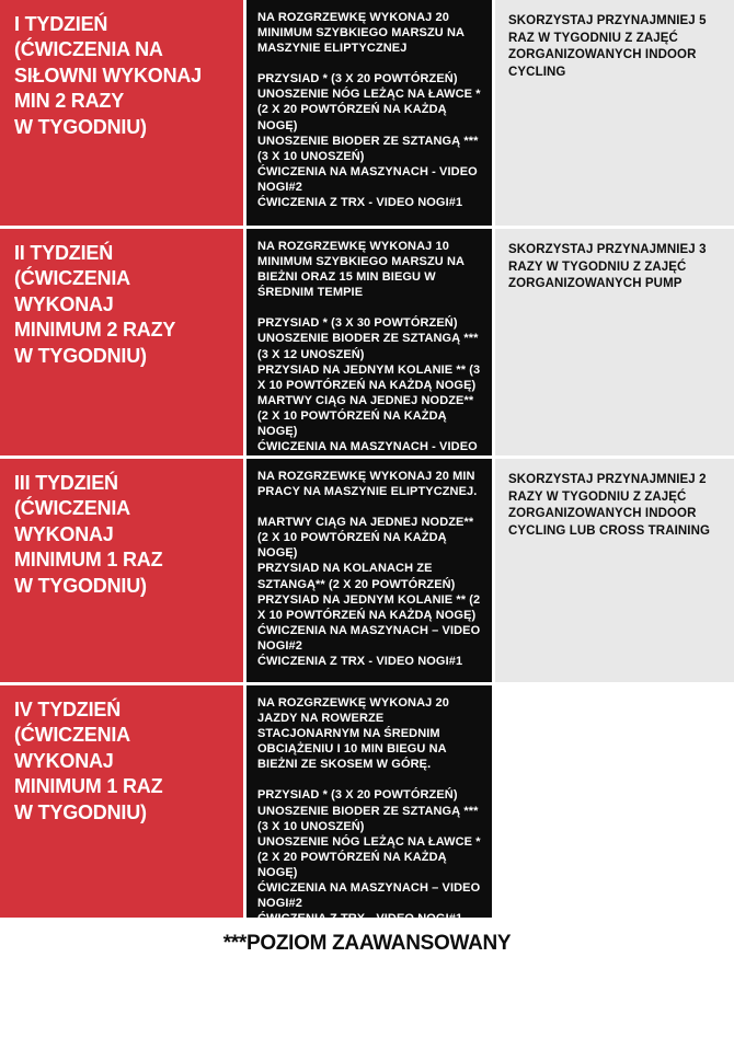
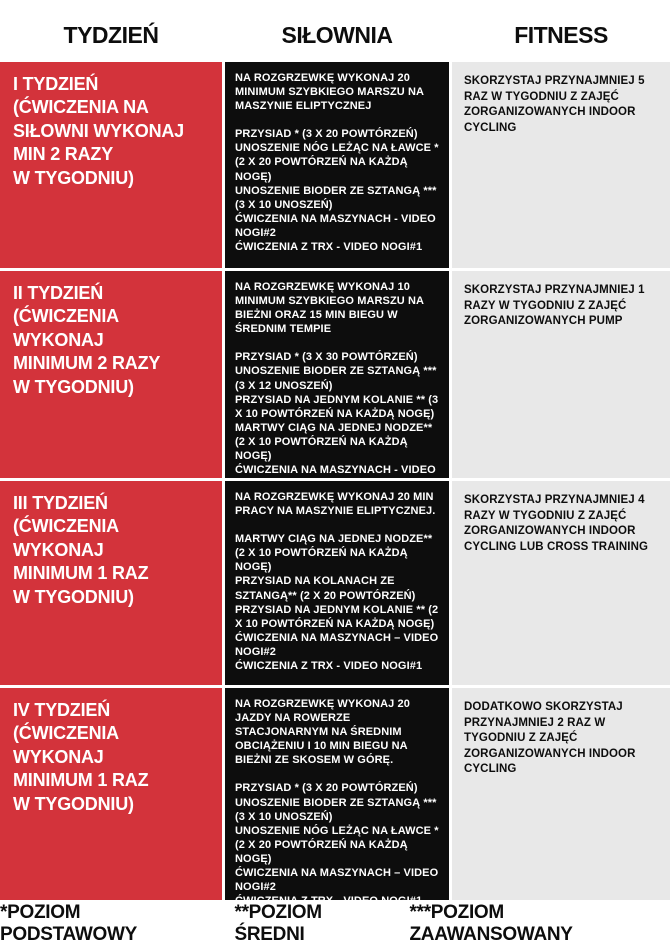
+ TYDZIEŃ
+ SIŁOWNIA
+ FITNESS
  I TYDZIEŃ
  (ĆWICZENIA NA
  SIŁOWNI WYKONAJ
  MIN 2 RAZY
  W TYGODNIU)
  NA ROZGRZEWKĘ WYKONAJ 20 MINIMUM SZYBKIEGO MARSZU NA MASZYNIE ELIPTYCZNEJ
  PRZYSIAD * (3 X 20 POWTÓRZEŃ)
  UNOSZENIE NÓG LEŻĄC NA ŁAWCE * (2 X 20 POWTÓRZEŃ NA KAŻDĄ NOGĘ)
  UNOSZENIE BIODER ZE SZTANGĄ *** (3 X 10 UNOSZEŃ)
  ĆWICZENIA NA MASZYNACH - VIDEO NOGI#2
  ĆWICZENIA Z TRX - VIDEO NOGI#1
  SKORZYSTAJ PRZYNAJMNIEJ 5 RAZ W TYGODNIU Z ZAJĘĆ ZORGANIZOWANYCH INDOOR CYCLING
  II TYDZIEŃ
  (ĆWICZENIA WYKONAJ
  MINIMUM 2 RAZY
  W TYGODNIU)
  NA ROZGRZEWKĘ WYKONAJ 10 MINIMUM SZYBKIEGO MARSZU NA BIEŻNI ORAZ 15 MIN BIEGU W ŚREDNIM TEMPIE
  PRZYSIAD * (3 X 30 POWTÓRZEŃ)
  UNOSZENIE BIODER ZE SZTANGĄ *** (3 X 12 UNOSZEŃ)
  PRZYSIAD NA JEDNYM KOLANIE ** (3 X 10 POWTÓRZEŃ NA KAŻDĄ NOGĘ)
  MARTWY CIĄG NA JEDNEJ NODZE** (2 X 10 POWTÓRZEŃ NA KAŻDĄ NOGĘ)
  ĆWICZENIA NA MASZYNACH - VIDEO
- SKORZYSTAJ PRZYNAJMNIEJ 3 RAZY W TYGODNIU Z ZAJĘĆ ZORGANIZOWANYCH PUMP
+ SKORZYSTAJ PRZYNAJMNIEJ 1 RAZY W TYGODNIU Z ZAJĘĆ ZORGANIZOWANYCH PUMP
  III TYDZIEŃ
  (ĆWICZENIA WYKONAJ
  MINIMUM 1 RAZ
  W TYGODNIU)
  NA ROZGRZEWKĘ WYKONAJ 20 MIN PRACY NA MASZYNIE ELIPTYCZNEJ.
  MARTWY CIĄG NA JEDNEJ NODZE** (2 X 10 POWTÓRZEŃ NA KAŻDĄ NOGĘ)
  PRZYSIAD NA KOLANACH ZE SZTANGĄ** (2 X 20 POWTÓRZEŃ)
  PRZYSIAD NA JEDNYM KOLANIE ** (2 X 10 POWTÓRZEŃ NA KAŻDĄ NOGĘ)
  ĆWICZENIA NA MASZYNACH – VIDEO NOGI#2
  ĆWICZENIA Z TRX - VIDEO NOGI#1
- SKORZYSTAJ PRZYNAJMNIEJ 2 RAZY W TYGODNIU Z ZAJĘĆ ZORGANIZOWANYCH INDOOR CYCLING LUB CROSS TRAINING
+ SKORZYSTAJ PRZYNAJMNIEJ 4 RAZY W TYGODNIU Z ZAJĘĆ ZORGANIZOWANYCH INDOOR CYCLING LUB CROSS TRAINING
  IV TYDZIEŃ
  (ĆWICZENIA WYKONAJ
  MINIMUM 1 RAZ
  W TYGODNIU)
  NA ROZGRZEWKĘ WYKONAJ 20 JAZDY NA ROWERZE STACJONARNYM NA ŚREDNIM OBCIĄŻENIU I 10 MIN BIEGU NA BIEŻNI ZE SKOSEM W GÓRĘ.
  PRZYSIAD * (3 X 20 POWTÓRZEŃ)
  UNOSZENIE BIODER ZE SZTANGĄ *** (3 X 10 UNOSZEŃ)
  UNOSZENIE NÓG LEŻĄC NA ŁAWCE * (2 X 20 POWTÓRZEŃ NA KAŻDĄ NOGĘ)
  ĆWICZENIA NA MASZYNACH – VIDEO NOGI#2
  ĆWICZENIA Z TRX - VIDEO NOGI#1
+ DODATKOWO SKORZYSTAJ PRZYNAJMNIEJ 2 RAZ W TYGODNIU Z ZAJĘĆ ZORGANIZOWANYCH INDOOR CYCLING
+ *POZIOM PODSTAWOWY
+ **POZIOM ŚREDNI
  ***POZIOM ZAAWANSOWANY
